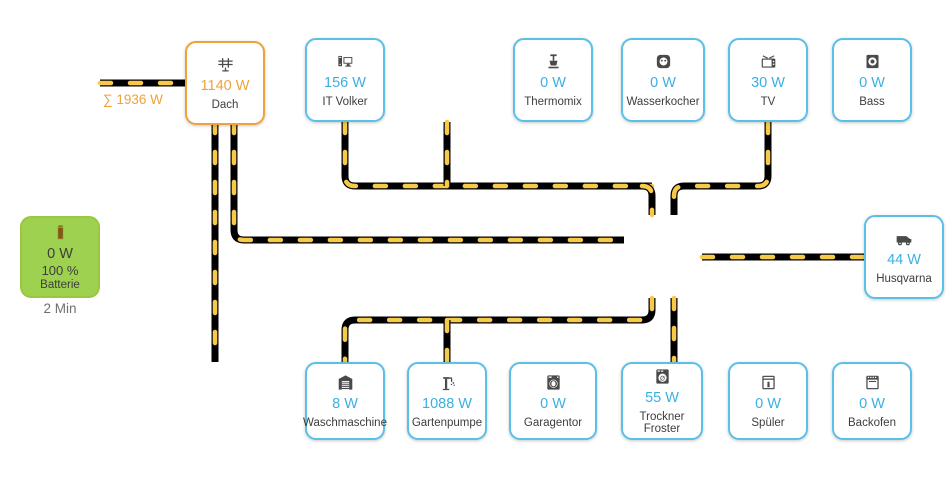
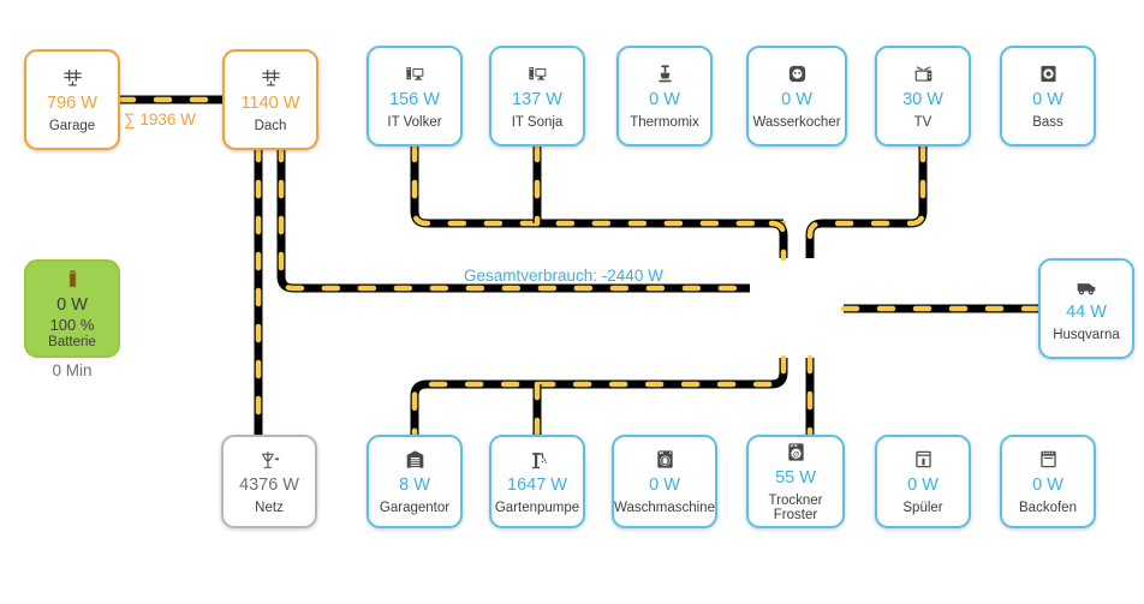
+ 796 W
+ Garage
  1140 W
  Dach
  ∑ 1936 W
  0 W
  100 %
  Batterie
- 2 Min
+ 0 Min
+ 4376 W
+ Netz
+ Gesamtverbrauch: -2440 W
  156 W
  IT Volker
+ 137 W
+ IT Sonja
  0 W
  Thermomix
  0 W
  Wasserkocher
  30 W
  TV
  0 W
  Bass
  44 W
  Husqvarna
  8 W
- Waschmaschine
+ Garagentor
- 1088 W
+ 1647 W
  Gartenpumpe
  0 W
- Garagentor
+ Waschmaschine
  55 W
  Trockner
  Froster
  0 W
  Spüler
  0 W
  Backofen
